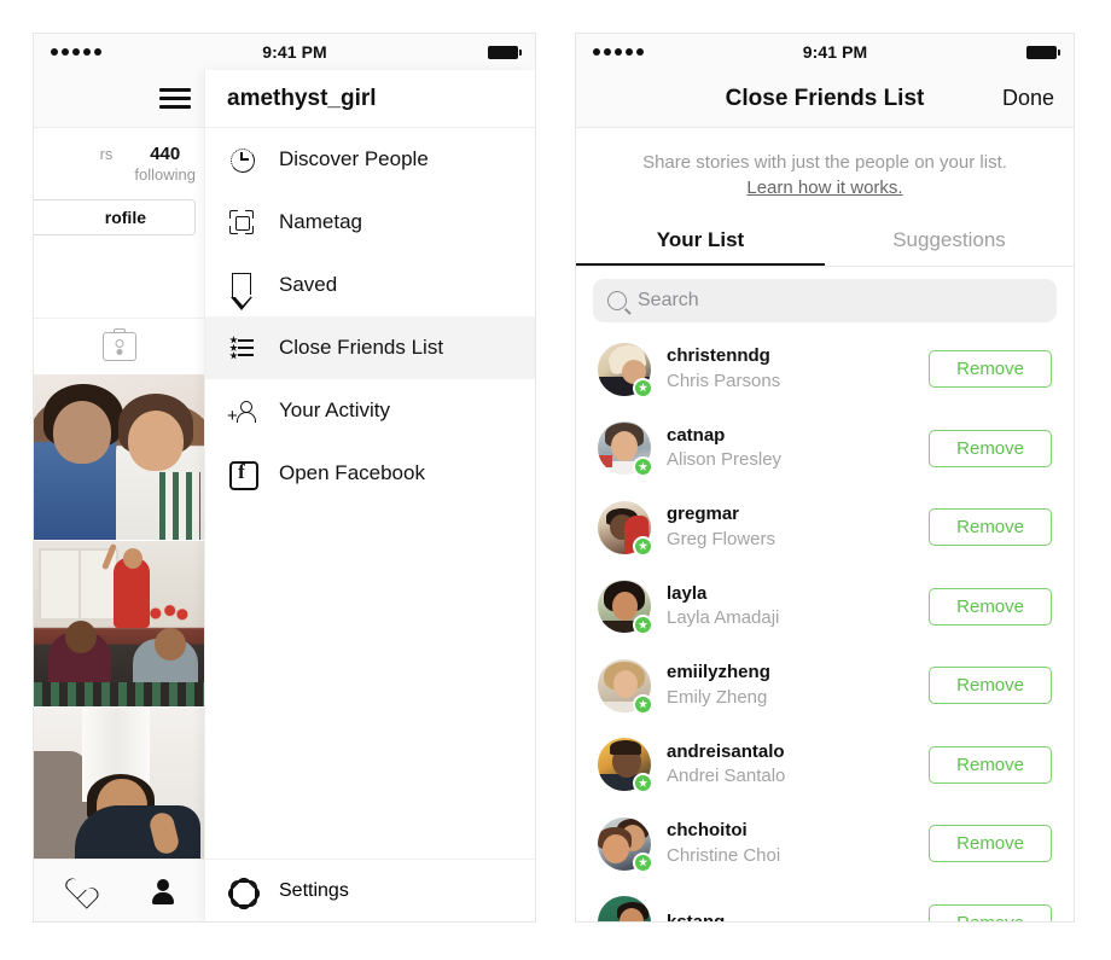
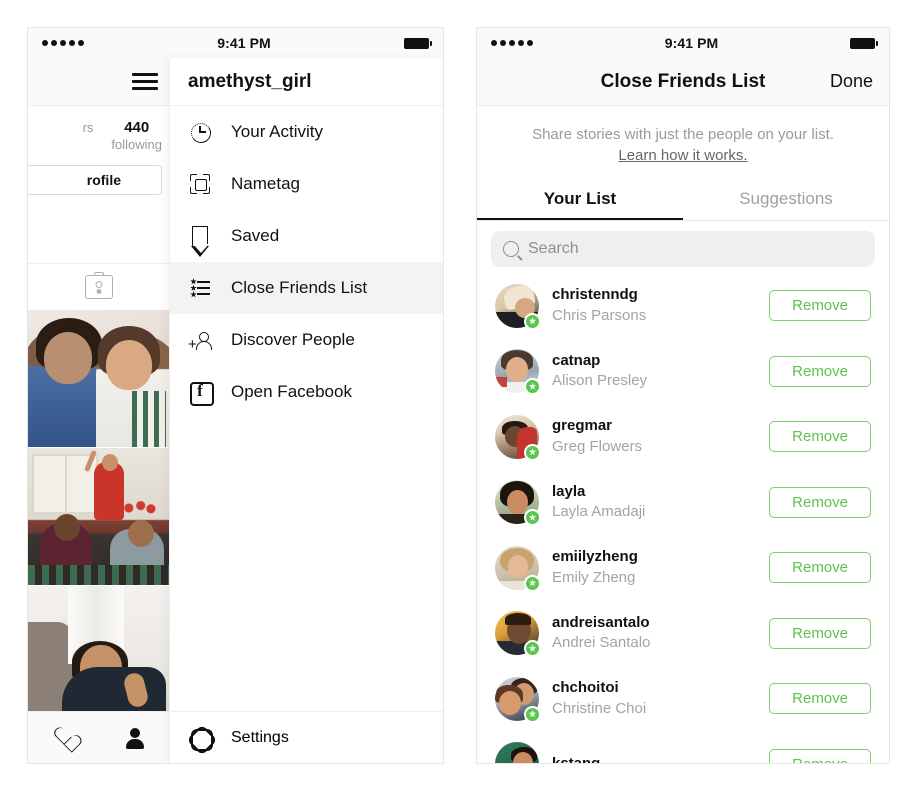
  9:41 PM
  rs
  440
  following
  rofile
  amethyst_girl
- Discover People
+ Your Activity
  Nametag
  Saved
  Close Friends List
  +
- Your Activity
+ Discover People
  f
  Open Facebook
  Settings
  9:41 PM
  Close Friends List
  Done
  Share stories with just the people on your list.
  Learn how it works.
  Your List
  Suggestions
  Search
  christenndg
  Chris Parsons
  Remove
  catnap
  Alison Presley
  Remove
  gregmar
  Greg Flowers
  Remove
  layla
  Layla Amadaji
  Remove
  emiilyzheng
  Emily Zheng
  Remove
  andreisantalo
  Andrei Santalo
  Remove
  chchoitoi
  Christine Choi
  Remove
